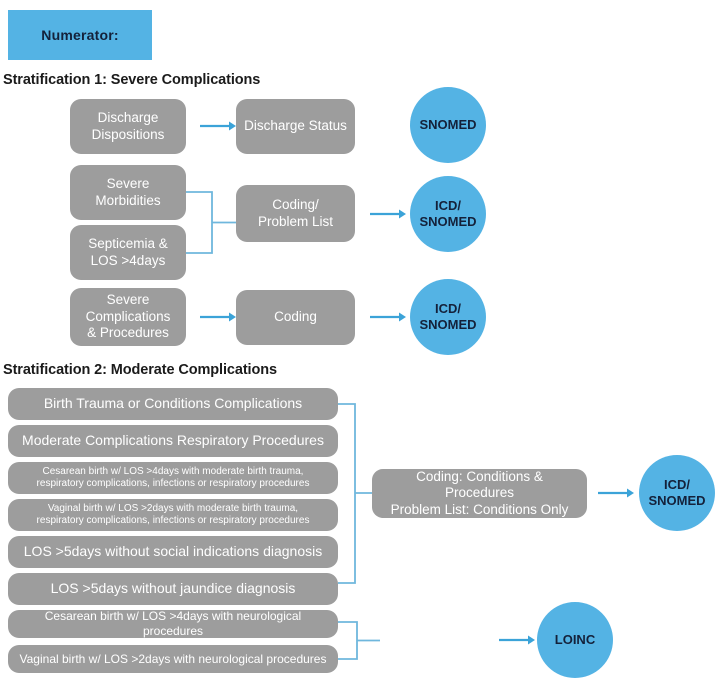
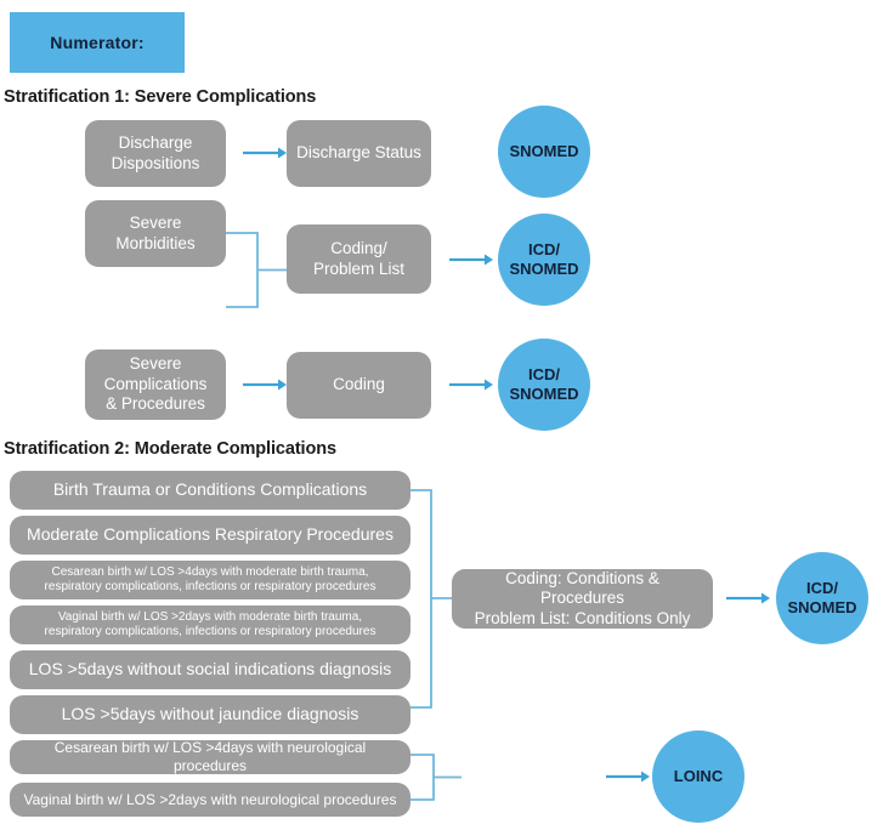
  Numerator:
  Stratification 1: Severe Complications
  Discharge
  Dispositions
  Discharge Status
  SNOMED
  Severe
  Morbidities
- Septicemia &
- LOS >4days
  Coding/
  Problem List
  ICD/
  SNOMED
  Severe
  Complications
  & Procedures
  Coding
  ICD/
  SNOMED
  Stratification 2: Moderate Complications
  Birth Trauma or Conditions Complications
  Moderate Complications Respiratory Procedures
  Cesarean birth w/ LOS >4days with moderate birth trauma,
  respiratory complications, infections or respiratory procedures
  Vaginal birth w/ LOS >2days with moderate birth trauma,
  respiratory complications, infections or respiratory procedures
  LOS >5days without social indications diagnosis
  LOS >5days without jaundice diagnosis
  Cesarean birth w/ LOS >4days with neurological procedures
  Vaginal birth w/ LOS >2days with neurological procedures
  Coding: Conditions & Procedures
  Problem List: Conditions Only
  ICD/
  SNOMED
  LOINC
